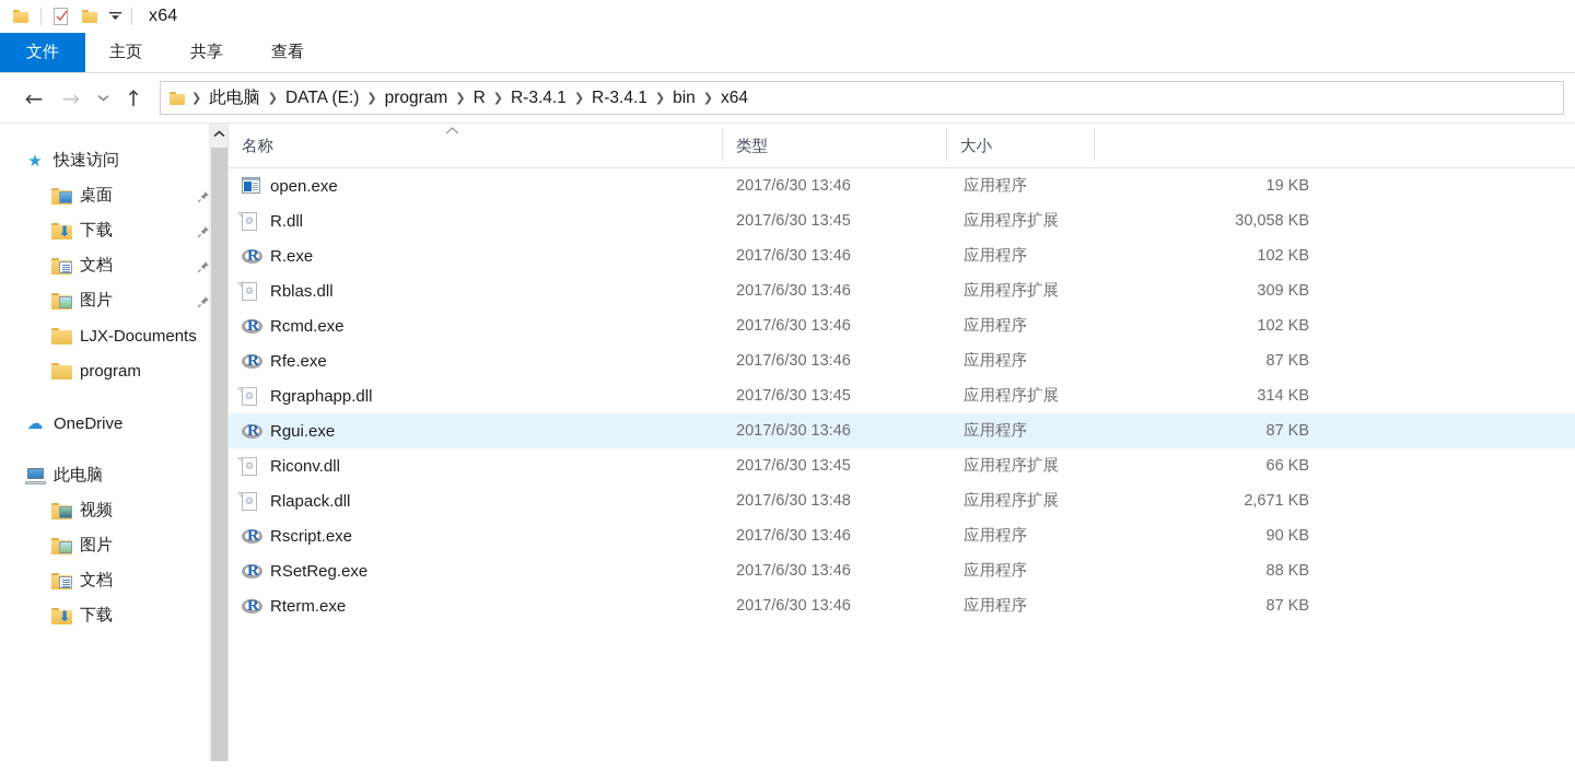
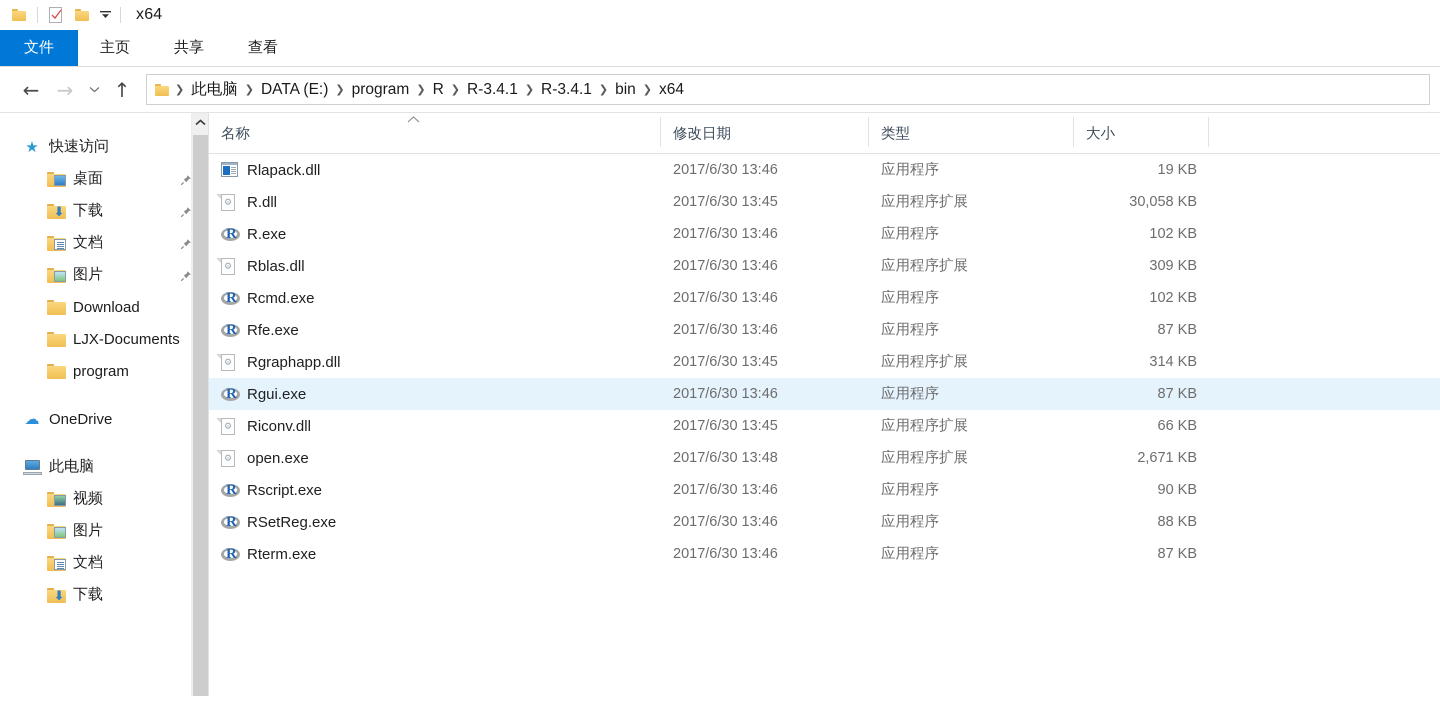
  x64
  文件
  主页
  共享
  查看
  ←
  →
  ↑
  ❯
  此电脑
  ❯
  DATA (E:)
  ❯
  program
  ❯
  R
  ❯
  R-3.4.1
  ❯
  R-3.4.1
  ❯
  bin
  ❯
  x64
  ★
  快速访问
  桌面
  ⬇
  下载
  文档
  图片
+ Download
  LJX-Documents
  program
  ☁
  OneDrive
  此电脑
  视频
  图片
  文档
  ⬇
  下载
  名称
+ 修改日期
  类型
  大小
- open.exe
+ Rlapack.dll
  2017/6/30 13:46
  应用程序
  19 KB
  ⚙
  R.dll
  2017/6/30 13:45
  应用程序扩展
  30,058 KB
  R
  R.exe
  2017/6/30 13:46
  应用程序
  102 KB
  ⚙
  Rblas.dll
  2017/6/30 13:46
  应用程序扩展
  309 KB
  R
  Rcmd.exe
  2017/6/30 13:46
  应用程序
  102 KB
  R
  Rfe.exe
  2017/6/30 13:46
  应用程序
  87 KB
  ⚙
  Rgraphapp.dll
  2017/6/30 13:45
  应用程序扩展
  314 KB
  R
  Rgui.exe
  2017/6/30 13:46
  应用程序
  87 KB
  ⚙
  Riconv.dll
  2017/6/30 13:45
  应用程序扩展
  66 KB
  ⚙
- Rlapack.dll
+ open.exe
  2017/6/30 13:48
  应用程序扩展
  2,671 KB
  R
  Rscript.exe
  2017/6/30 13:46
  应用程序
  90 KB
  R
  RSetReg.exe
  2017/6/30 13:46
  应用程序
  88 KB
  R
  Rterm.exe
  2017/6/30 13:46
  应用程序
  87 KB
